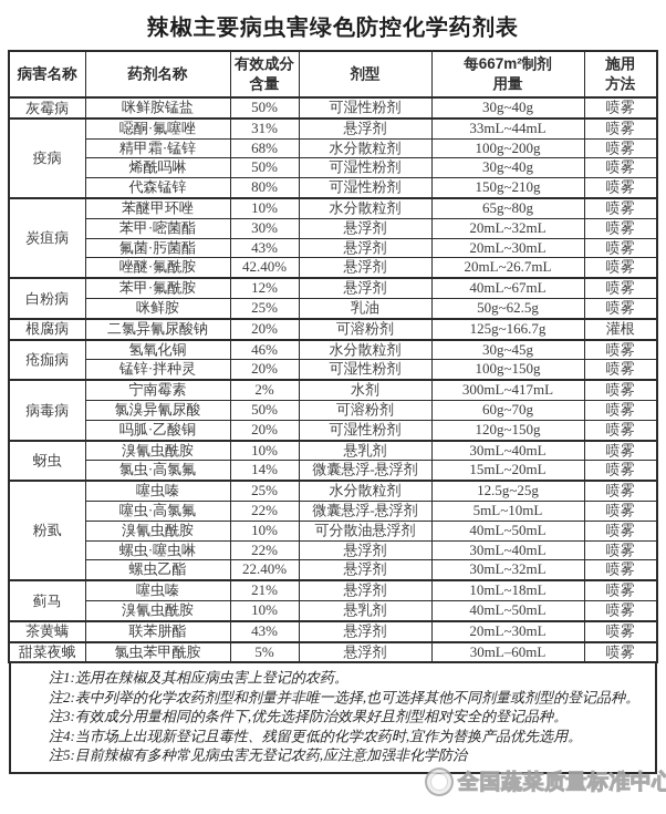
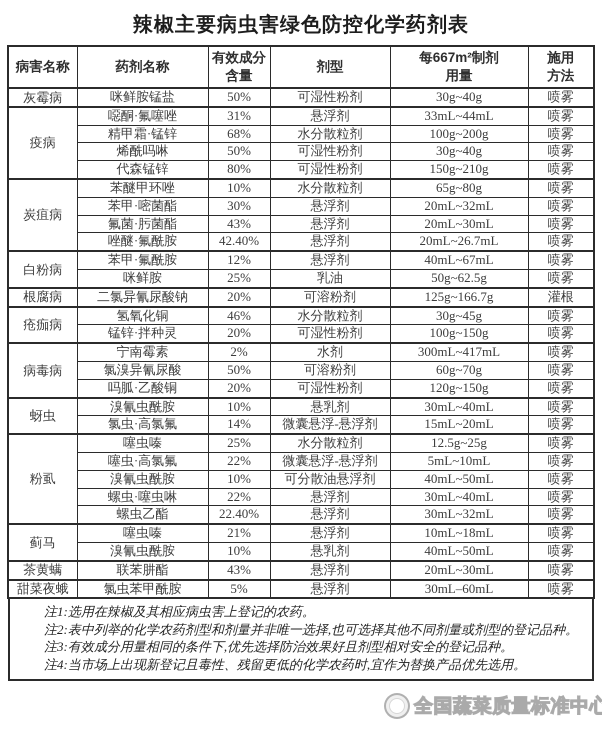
  辣椒主要病虫害绿色防控化学药剂表
  病害名称	药剂名称	有效成分 含量	剂型	每667m²制剂 用量	施用 方法
  灰霉病	咪鲜胺锰盐	50%	可湿性粉剂	30g~40g	喷雾
  疫病	噁酮·氟噻唑	31%	悬浮剂	33mL~44mL	喷雾
  精甲霜·锰锌	68%	水分散粒剂	100g~200g	喷雾
  烯酰吗啉	50%	可湿性粉剂	30g~40g	喷雾
  代森锰锌	80%	可湿性粉剂	150g~210g	喷雾
  炭疽病	苯醚甲环唑	10%	水分散粒剂	65g~80g	喷雾
  苯甲·嘧菌酯	30%	悬浮剂	20mL~32mL	喷雾
  氟菌·肟菌酯	43%	悬浮剂	20mL~30mL	喷雾
  唑醚·氟酰胺	42.40%	悬浮剂	20mL~26.7mL	喷雾
  白粉病	苯甲·氟酰胺	12%	悬浮剂	40mL~67mL	喷雾
  咪鲜胺	25%	乳油	50g~62.5g	喷雾
  根腐病	二氯异氰尿酸钠	20%	可溶粉剂	125g~166.7g	灌根
  疮痂病	氢氧化铜	46%	水分散粒剂	30g~45g	喷雾
  锰锌·拌种灵	20%	可湿性粉剂	100g~150g	喷雾
  病毒病	宁南霉素	2%	水剂	300mL~417mL	喷雾
  氯溴异氰尿酸	50%	可溶粉剂	60g~70g	喷雾
  吗胍·乙酸铜	20%	可湿性粉剂	120g~150g	喷雾
  蚜虫	溴氰虫酰胺	10%	悬乳剂	30mL~40mL	喷雾
  氯虫·高氯氟	14%	微囊悬浮-悬浮剂	15mL~20mL	喷雾
  粉虱	噻虫嗪	25%	水分散粒剂	12.5g~25g	喷雾
  噻虫·高氯氟	22%	微囊悬浮-悬浮剂	5mL~10mL	喷雾
  溴氰虫酰胺	10%	可分散油悬浮剂	40mL~50mL	喷雾
  螺虫·噻虫啉	22%	悬浮剂	30mL~40mL	喷雾
  螺虫乙酯	22.40%	悬浮剂	30mL~32mL	喷雾
  蓟马	噻虫嗪	21%	悬浮剂	10mL~18mL	喷雾
  溴氰虫酰胺	10%	悬乳剂	40mL~50mL	喷雾
  茶黄螨	联苯肼酯	43%	悬浮剂	20mL~30mL	喷雾
  甜菜夜蛾	氯虫苯甲酰胺	5%	悬浮剂	30mL–60mL	喷雾
  注1:选用在辣椒及其相应病虫害上登记的农药。
  注2:表中列举的化学农药剂型和剂量并非唯一选择,也可选择其他不同剂量或剂型的登记品种。
  注3:有效成分用量相同的条件下,优先选择防治效果好且剂型相对安全的登记品种。
  注4:当市场上出现新登记且毒性、残留更低的化学农药时,宜作为替换产品优先选用。
- 注5:目前辣椒有多种常见病虫害无登记农药,应注意加强非化学防治
  全国蔬菜质量标准中心
